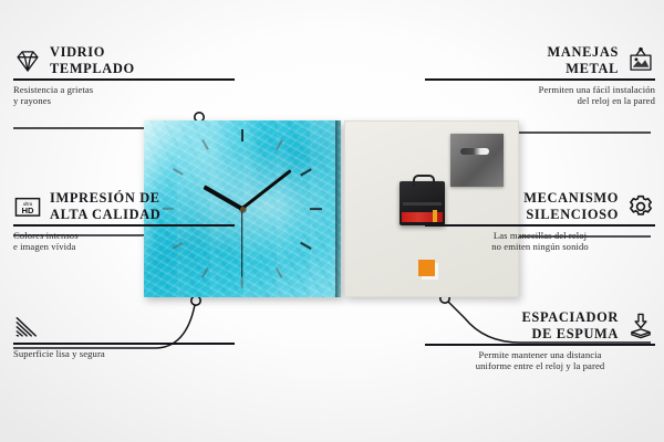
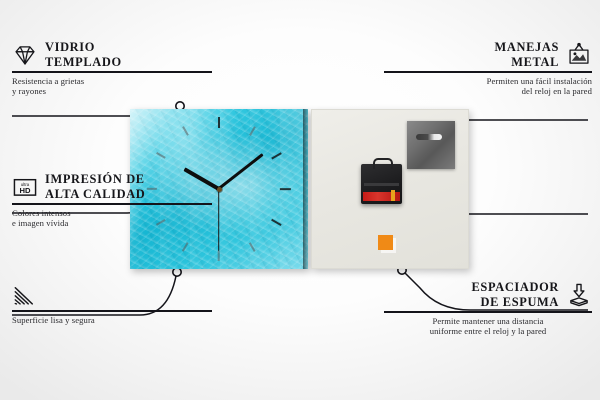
  VIDRIO
  TEMPLADO
  Resistencia a grietas
  y rayones
  HD
  IMPRESIÓN DE
  ALTA CALIDAD
  Colores intensos
  e imagen vívida
  Superficie lisa y segura
  MANEJAS
  METAL
  Permiten una fácil instalación
  del reloj en la pared
- MECANISMO
- SILENCIOSO
- Las manecillas del reloj
- no emiten ningún sonido
  ESPACIADOR
  DE ESPUMA
  Permite mantener una distancia
  uniforme entre el reloj y la pared
